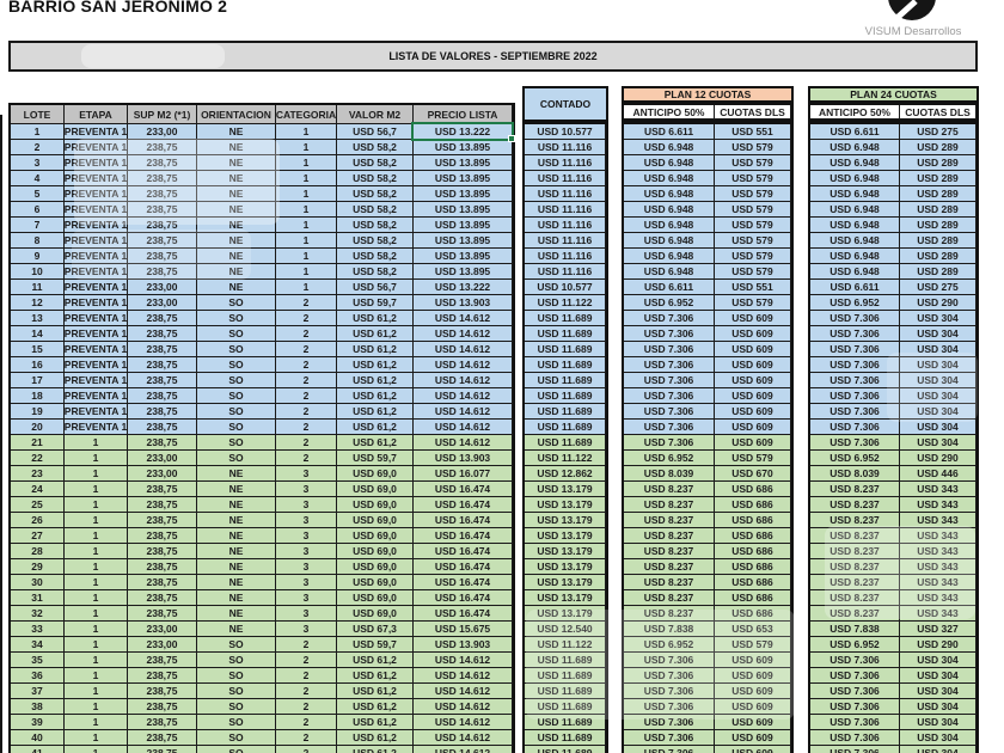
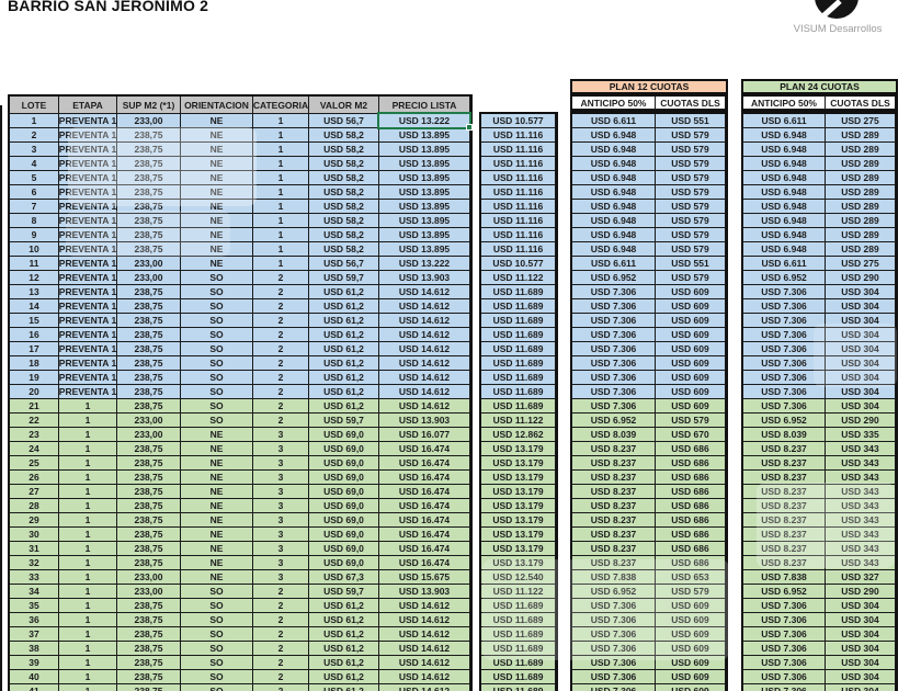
  BARRIO SAN JERONIMO 2
  VISUM Desarrollos
- LISTA DE VALORES - SEPTIEMBRE 2022
  LOTE
  ETAPA
  SUP M2 (*1)
  ORIENTACION
  CATEGORIA
  VALOR M2
  PRECIO LISTA
  1
  PREVENTA 1
  233,00
  NE
  1
  USD 56,7
  2
  PREVENTA 1
  238,75
  NE
  1
  USD 58,2
  USD 13.895
  3
  PREVENTA 1
  238,75
  NE
  1
  USD 58,2
  USD 13.895
  4
  PREVENTA 1
  238,75
  NE
  1
  USD 58,2
  USD 13.895
  5
  PREVENTA 1
  238,75
  NE
  1
  USD 58,2
  USD 13.895
  6
  PREVENTA 1
  238,75
  NE
  1
  USD 58,2
  USD 13.895
  7
  PREVENTA 1
  238,75
  NE
  1
  USD 58,2
  USD 13.895
  8
  PREVENTA 1
  238,75
  NE
  1
  USD 58,2
  USD 13.895
  9
  PREVENTA 1
  238,75
  NE
  1
  USD 58,2
  USD 13.895
  10
  PREVENTA 1
  238,75
  NE
  1
  USD 58,2
  USD 13.895
  11
  PREVENTA 1
  233,00
  NE
  1
  USD 56,7
  USD 13.222
  12
  PREVENTA 1
  233,00
  SO
  2
  USD 59,7
  USD 13.903
  13
  PREVENTA 1
  238,75
  SO
  2
  USD 61,2
  USD 14.612
  14
  PREVENTA 1
  238,75
  SO
  2
  USD 61,2
  USD 14.612
  15
  PREVENTA 1
  238,75
  SO
  2
  USD 61,2
  USD 14.612
  16
  PREVENTA 1
  238,75
  SO
  2
  USD 61,2
  USD 14.612
  17
  PREVENTA 1
  238,75
  SO
  2
  USD 61,2
  USD 14.612
  18
  PREVENTA 1
  238,75
  SO
  2
  USD 61,2
  USD 14.612
  19
  PREVENTA 1
  238,75
  SO
  2
  USD 61,2
  USD 14.612
  20
  PREVENTA 1
  238,75
  SO
  2
  USD 61,2
  USD 14.612
  21
  1
  238,75
  SO
  2
  USD 61,2
  USD 14.612
  22
  1
  233,00
  SO
  2
  USD 59,7
  USD 13.903
  23
  1
  233,00
  NE
  3
  USD 69,0
  USD 16.077
  24
  1
  238,75
  NE
  3
  USD 69,0
  USD 16.474
  25
  1
  238,75
  NE
  3
  USD 69,0
  USD 16.474
  26
  1
  238,75
  NE
  3
  USD 69,0
  USD 16.474
  27
  1
  238,75
  NE
  3
  USD 69,0
  USD 16.474
  28
  1
  238,75
  NE
  3
  USD 69,0
  USD 16.474
  29
  1
  238,75
  NE
  3
  USD 69,0
  USD 16.474
  30
  1
  238,75
  NE
  3
  USD 69,0
  USD 16.474
  31
  1
  238,75
  NE
  3
  USD 69,0
  USD 16.474
  32
  1
  238,75
  NE
  3
  USD 69,0
  USD 16.474
  33
  1
  233,00
  NE
  3
  USD 67,3
  USD 15.675
  34
  1
  233,00
  SO
  2
  USD 59,7
  USD 13.903
  35
  1
  238,75
  SO
  2
  USD 61,2
  USD 14.612
  36
  1
  238,75
  SO
  2
  USD 61,2
  USD 14.612
  37
  1
  238,75
  SO
  2
  USD 61,2
  USD 14.612
  38
  1
  238,75
  SO
  2
  USD 61,2
  USD 14.612
  39
  1
  238,75
  SO
  2
  USD 61,2
  USD 14.612
  40
  1
  238,75
  SO
  2
  USD 61,2
  USD 14.612
- CONTADO
  USD 10.577
  USD 11.116
  USD 11.116
  USD 11.116
  USD 11.116
  USD 11.116
  USD 11.116
  USD 11.116
  USD 11.116
  USD 11.116
  USD 10.577
  USD 11.122
  USD 11.689
  USD 11.689
  USD 11.689
  USD 11.689
  USD 11.689
  USD 11.689
  USD 11.689
  USD 11.689
  USD 11.689
  USD 11.122
  USD 12.862
  USD 13.179
  USD 13.179
  USD 13.179
  USD 13.179
  USD 13.179
  USD 13.179
  USD 13.179
  USD 13.179
  USD 13.179
  USD 12.540
  USD 11.122
  USD 11.689
  USD 11.689
  USD 11.689
  USD 11.689
  USD 11.689
  USD 11.689
  PLAN 12 CUOTAS
  ANTICIPO 50%
  CUOTAS DLS
  USD 6.611
  USD 551
  USD 6.948
  USD 579
  USD 6.948
  USD 579
  USD 6.948
  USD 579
  USD 6.948
  USD 579
  USD 6.948
  USD 579
  USD 6.948
  USD 579
  USD 6.948
  USD 579
  USD 6.948
  USD 579
  USD 6.948
  USD 579
  USD 6.611
  USD 551
  USD 6.952
  USD 579
  USD 7.306
  USD 609
  USD 7.306
  USD 609
  USD 7.306
  USD 609
  USD 7.306
  USD 609
  USD 7.306
  USD 609
  USD 7.306
  USD 609
  USD 7.306
  USD 609
  USD 7.306
  USD 609
  USD 7.306
  USD 609
  USD 6.952
  USD 579
  USD 8.039
  USD 670
  USD 8.237
  USD 686
  USD 8.237
  USD 686
  USD 8.237
  USD 686
  USD 8.237
  USD 686
  USD 8.237
  USD 686
  USD 8.237
  USD 686
  USD 8.237
  USD 686
  USD 8.237
  USD 686
  USD 8.237
  USD 686
  USD 7.838
  USD 653
  USD 6.952
  USD 579
  USD 7.306
  USD 609
  USD 7.306
  USD 609
  USD 7.306
  USD 609
  USD 7.306
  USD 609
  USD 7.306
  USD 609
  USD 7.306
  USD 609
  PLAN 24 CUOTAS
  ANTICIPO 50%
  CUOTAS DLS
  USD 6.611
  USD 275
  USD 6.948
  USD 289
  USD 6.948
  USD 289
  USD 6.948
  USD 289
  USD 6.948
  USD 289
  USD 6.948
  USD 289
  USD 6.948
  USD 289
  USD 6.948
  USD 289
  USD 6.948
  USD 289
  USD 6.948
  USD 289
  USD 6.611
  USD 275
  USD 6.952
  USD 290
  USD 7.306
  USD 304
  USD 7.306
  USD 304
  USD 7.306
  USD 304
  USD 7.306
  USD 304
  USD 7.306
  USD 304
  USD 7.306
  USD 304
  USD 7.306
  USD 304
  USD 7.306
  USD 304
  USD 7.306
  USD 304
  USD 6.952
  USD 290
  USD 8.039
- USD 446
+ USD 335
  USD 8.237
  USD 343
  USD 8.237
  USD 343
  USD 8.237
  USD 343
  USD 8.237
  USD 343
  USD 8.237
  USD 343
  USD 8.237
  USD 343
  USD 8.237
  USD 343
  USD 8.237
  USD 343
  USD 8.237
  USD 343
  USD 7.838
  USD 327
  USD 6.952
  USD 290
  USD 7.306
  USD 304
  USD 7.306
  USD 304
  USD 7.306
  USD 304
  USD 7.306
  USD 304
  USD 7.306
  USD 304
  USD 7.306
  USD 304
